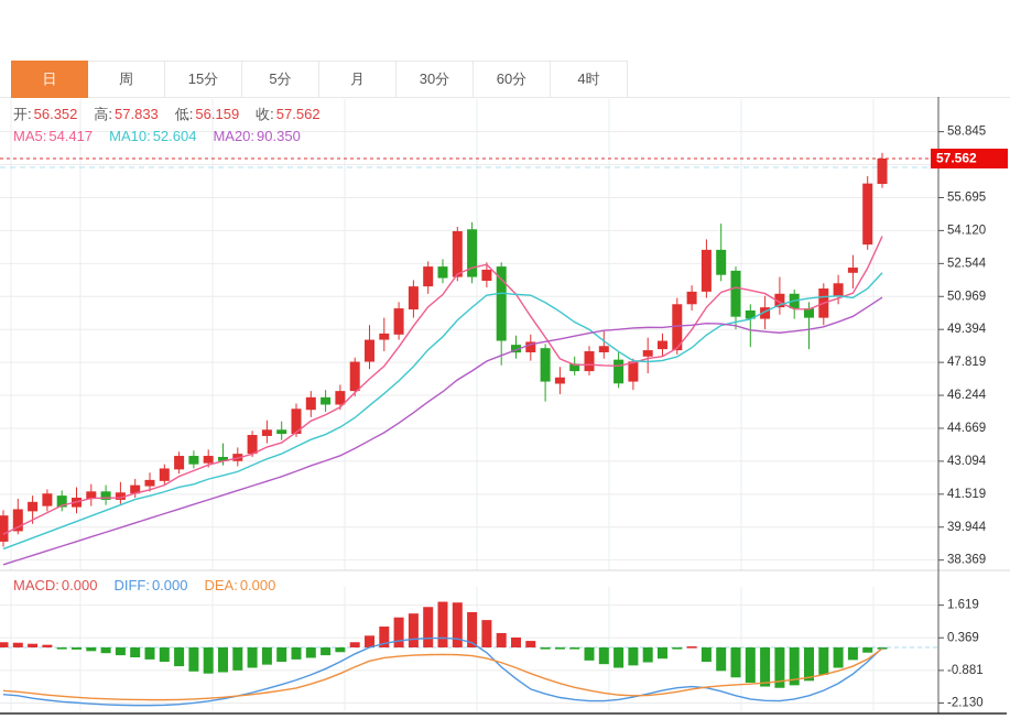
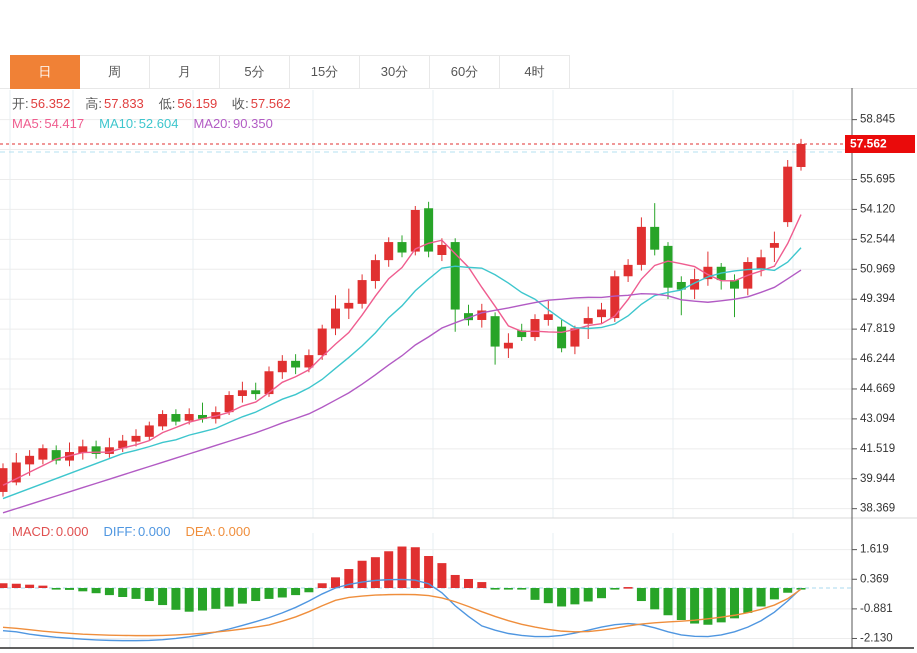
  日
  周
- 15分
+ 月
  5分
- 月
+ 15分
  30分
  60分
  4时
  58.845
  55.695
  54.120
  52.544
  50.969
  49.394
  47.819
  46.244
  44.669
  43.094
  41.519
  39.944
  38.369
  1.619
  0.369
  -0.881
  -2.130
  57.562
  开: 56.352
  高: 57.833
  低: 56.159
  收: 57.562
  MA5: 54.417
  MA10: 52.604
  MA20: 90.350
  MACD: 0.000
  DIFF: 0.000
  DEA: 0.000
